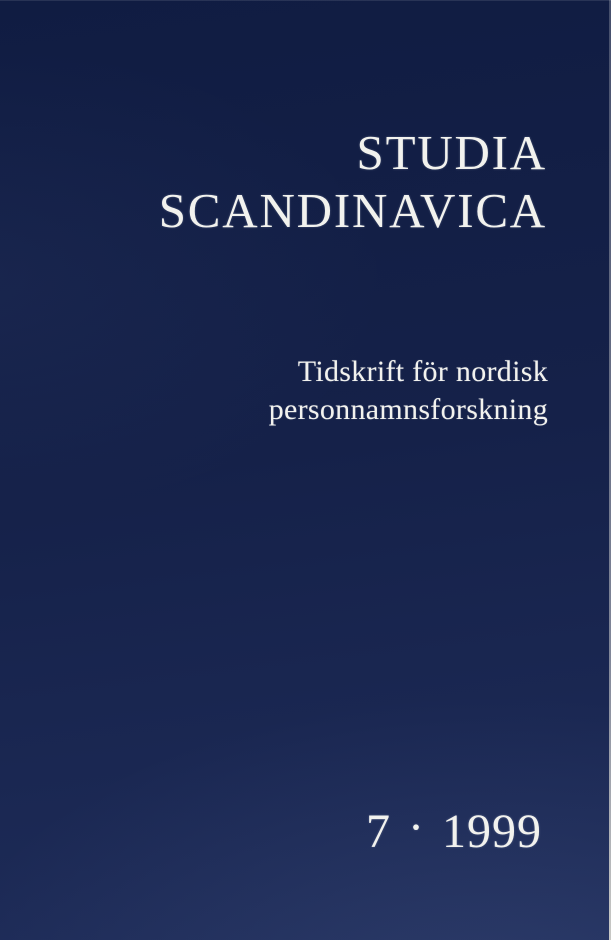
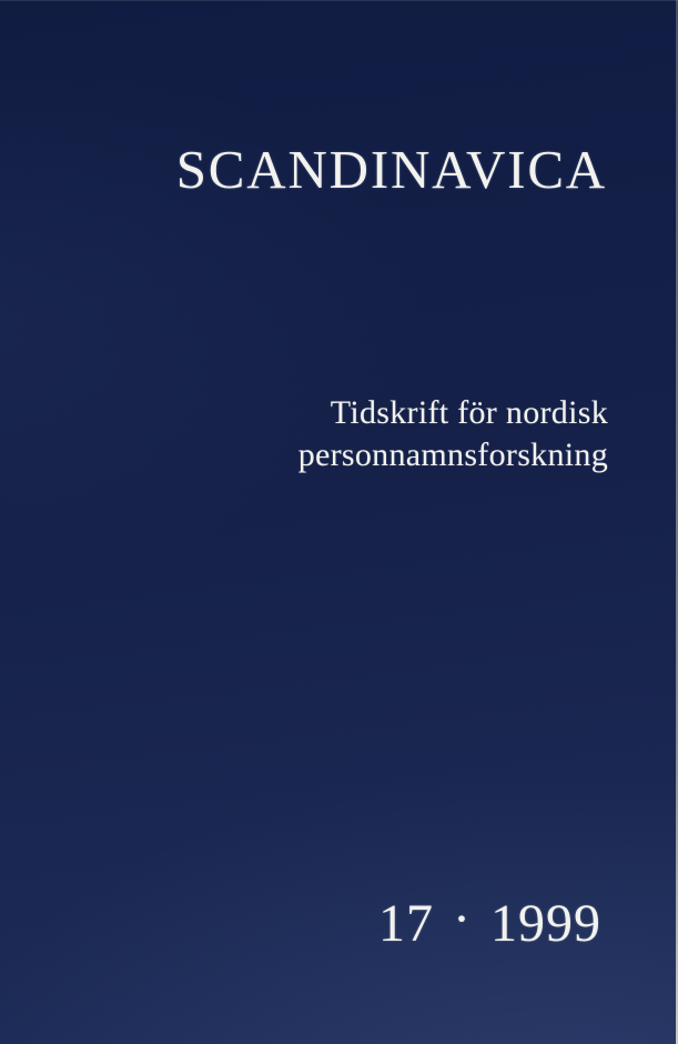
- STUDIA
  SCANDINAVICA
  Tidskrift för nordisk
  personnamnsforskning
- 7 · 1999
+ 17 · 1999
